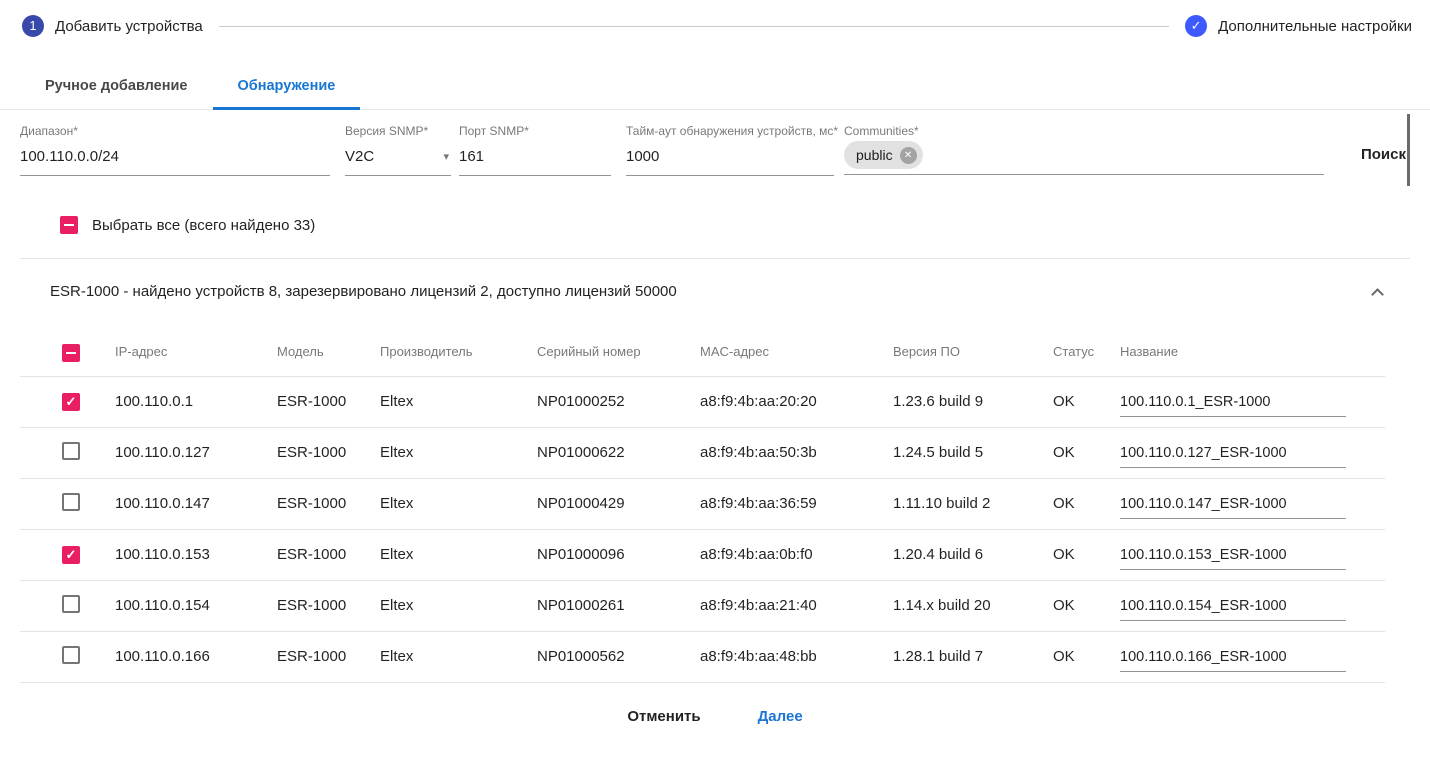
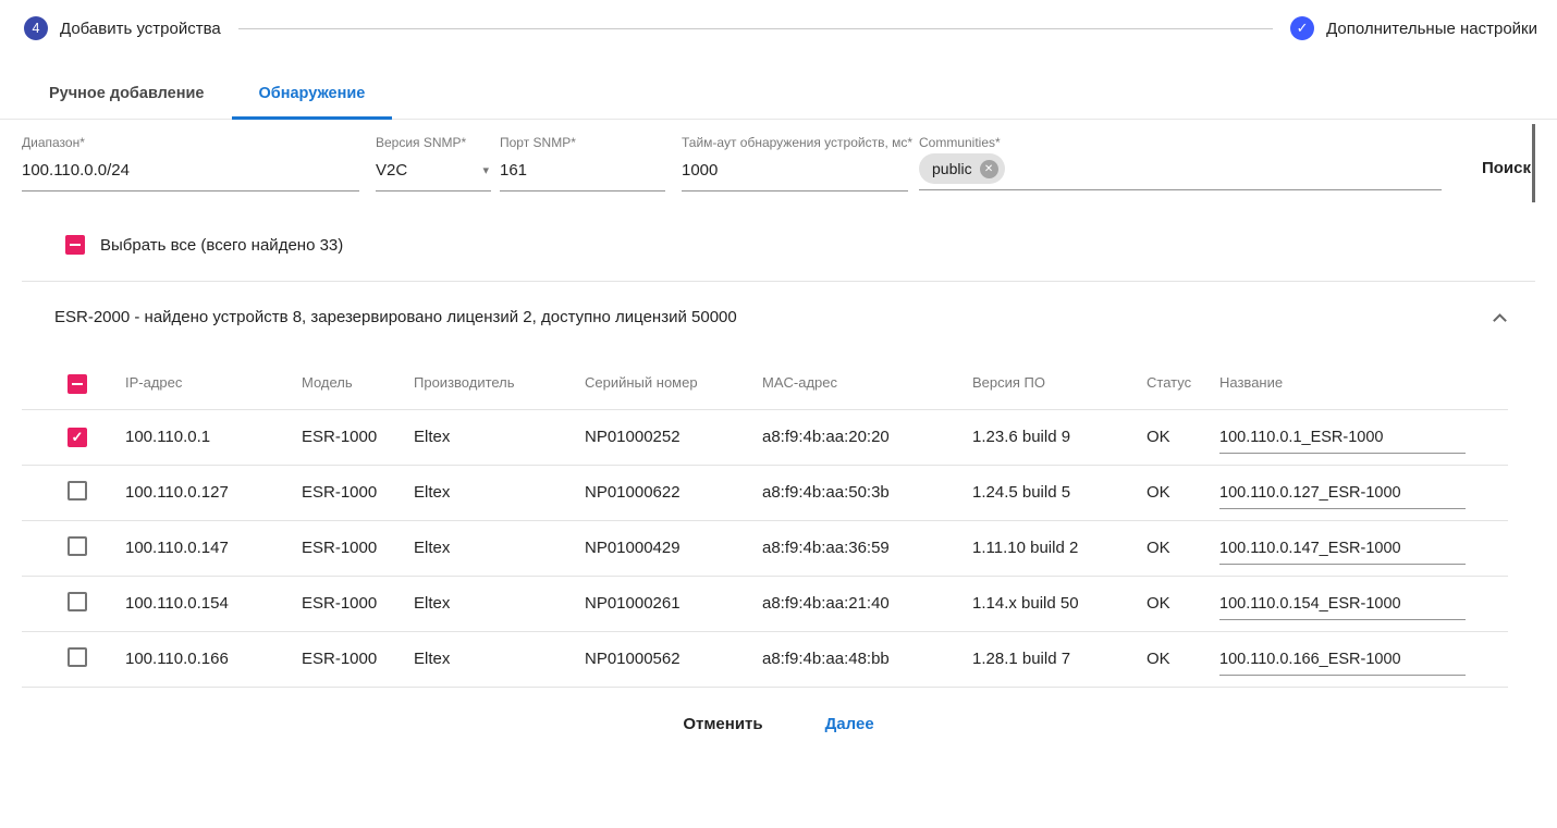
- 1
+ 4
  Добавить устройства
  ✓
  Дополнительные настройки
  Ручное добавление
  Обнаружение
  Диапазон*
  100.110.0.0/24
  Версия SNMP*
  V2C
  ▾
  Порт SNMP*
  161
  Тайм-аут обнаружения устройств, мс*
  1000
  Communities*
  public
  ✕
  Поиск
  Выбрать все (всего найдено 33)
- ESR-1000 - найдено устройств 8, зарезервировано лицензий 2, доступно лицензий 50000
+ ESR-2000 - найдено устройств 8, зарезервировано лицензий 2, доступно лицензий 50000
  	IP-адрес	Модель	Производитель	Серийный номер	MAC-адрес	Версия ПО	Статус	Название
  	100.110.0.1	ESR-1000	Eltex	NP01000252	a8:f9:4b:aa:20:20	1.23.6 build 9	OK	100.110.0.1_ESR-1000
  	100.110.0.127	ESR-1000	Eltex	NP01000622	a8:f9:4b:aa:50:3b	1.24.5 build 5	OK	100.110.0.127_ESR-1000
  	100.110.0.147	ESR-1000	Eltex	NP01000429	a8:f9:4b:aa:36:59	1.11.10 build 2	OK	100.110.0.147_ESR-1000
- 	100.110.0.153	ESR-1000	Eltex	NP01000096	a8:f9:4b:aa:0b:f0	1.20.4 build 6	OK	100.110.0.153_ESR-1000
- 	100.110.0.154	ESR-1000	Eltex	NP01000261	a8:f9:4b:aa:21:40	1.14.x build 20	OK	100.110.0.154_ESR-1000
+ 	100.110.0.154	ESR-1000	Eltex	NP01000261	a8:f9:4b:aa:21:40	1.14.x build 50	OK	100.110.0.154_ESR-1000
  	100.110.0.166	ESR-1000	Eltex	NP01000562	a8:f9:4b:aa:48:bb	1.28.1 build 7	OK	100.110.0.166_ESR-1000
  Отменить
  Далее
